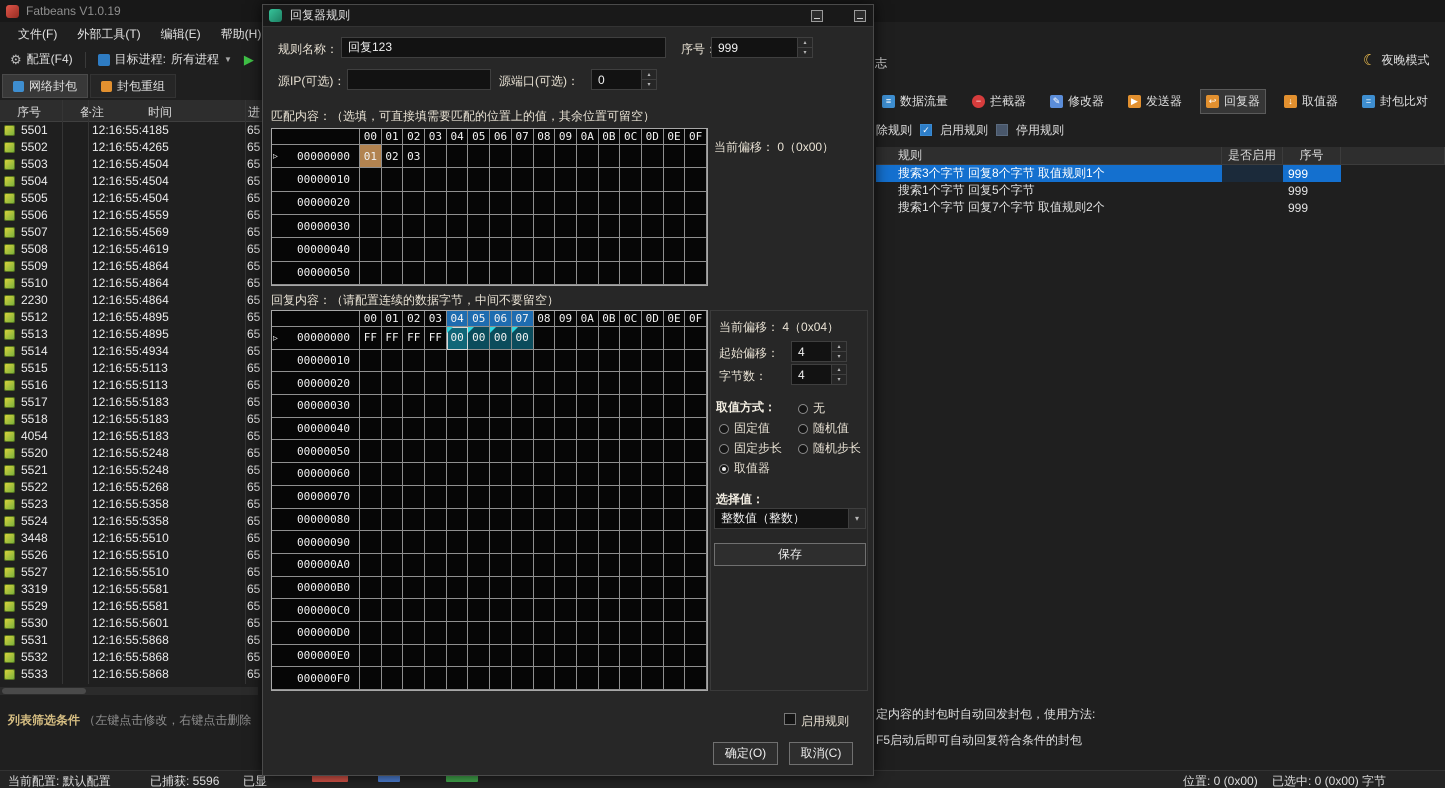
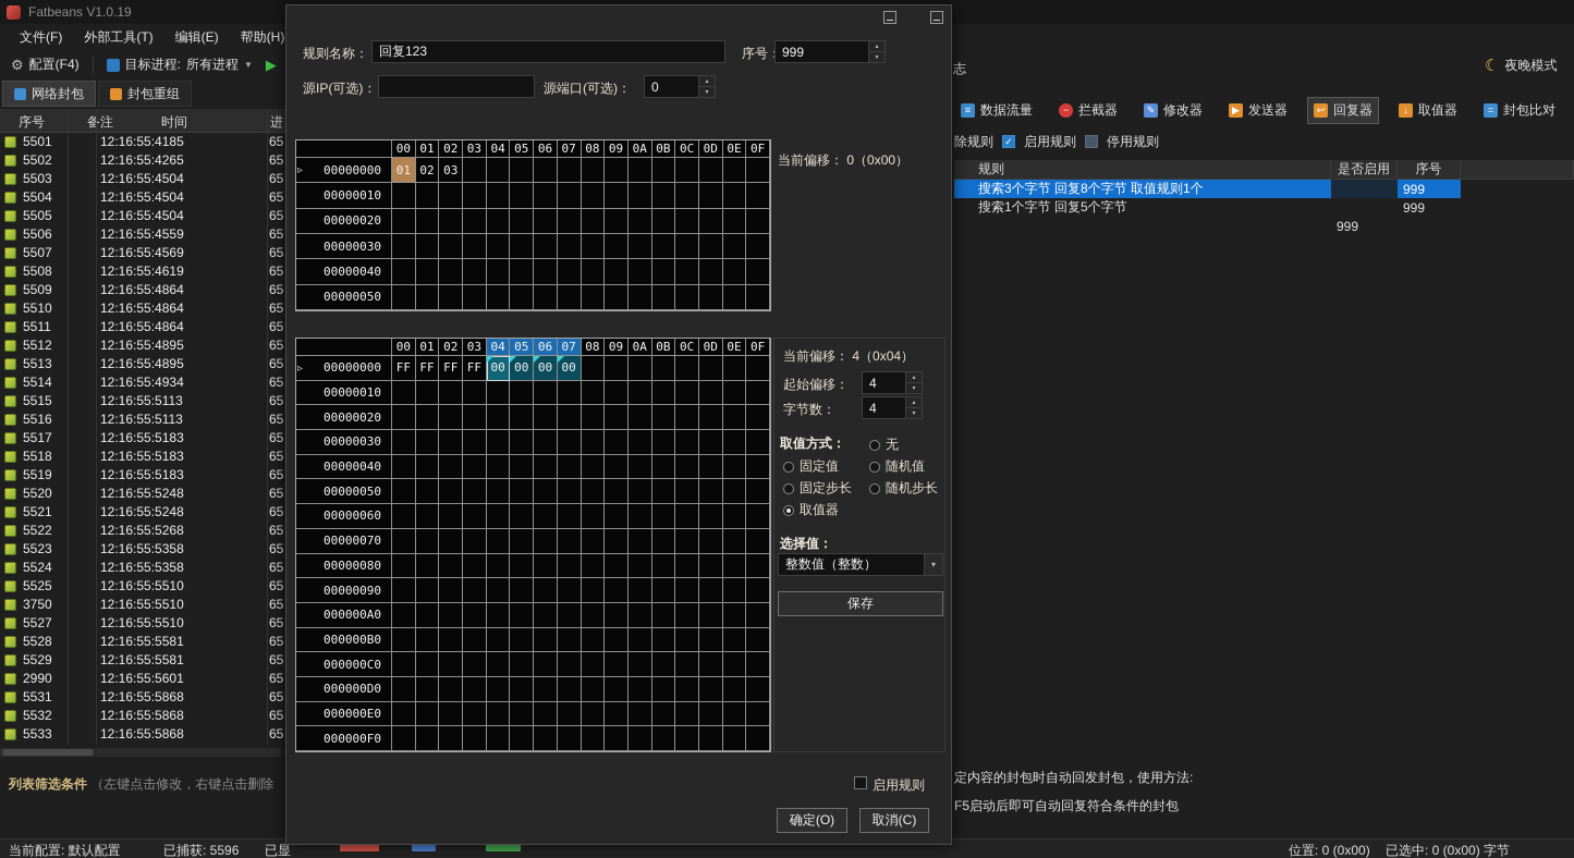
  Fatbeans V1.0.19
  文件(F)
  外部工具(T)
  编辑(E)
  帮助(H)
  ⚙
  配置(F4)
  目标进程:
  所有进程
  ▼
  ▶
  网络封包
  封包重组
  序号
  备注
  时间
  进
  5501
  12:16:55:4185
  65
  5502
  12:16:55:4265
  65
  5503
  12:16:55:4504
  65
  5504
  12:16:55:4504
  65
  5505
  12:16:55:4504
  65
  5506
  12:16:55:4559
  65
  5507
  12:16:55:4569
  65
  5508
  12:16:55:4619
  65
  5509
  12:16:55:4864
  65
  5510
  12:16:55:4864
  65
- 2230
+ 5511
  12:16:55:4864
  65
  5512
  12:16:55:4895
  65
  5513
  12:16:55:4895
  65
  5514
  12:16:55:4934
  65
  5515
  12:16:55:5113
  65
  5516
  12:16:55:5113
  65
  5517
  12:16:55:5183
  65
  5518
  12:16:55:5183
  65
- 4054
+ 5519
  12:16:55:5183
  65
  5520
  12:16:55:5248
  65
  5521
  12:16:55:5248
  65
  5522
  12:16:55:5268
  65
  5523
  12:16:55:5358
  65
  5524
  12:16:55:5358
  65
- 3448
+ 5525
  12:16:55:5510
  65
- 5526
+ 3750
  12:16:55:5510
  65
  5527
  12:16:55:5510
  65
- 3319
+ 5528
  12:16:55:5581
  65
  5529
  12:16:55:5581
  65
- 5530
+ 2990
  12:16:55:5601
  65
  5531
  12:16:55:5868
  65
  5532
  12:16:55:5868
  65
  5533
  12:16:55:5868
  65
  列表筛选条件 （左键点击修改，右键点击删除
  志
  ☾
  夜晚模式
  ≡
  数据流量
  −
  拦截器
  ✎
  修改器
  ▶
  发送器
  ↩
  回复器
  ↓
  取值器
  =
  封包比对
  除规则
  ✓
  启用规则
  停用规则
  规则
  是否启用
  序号
  搜索3个字节 回复8个字节 取值规则1个
  999
  搜索1个字节 回复5个字节
  999
- 搜索1个字节 回复7个字节 取值规则2个
  999
  定内容的封包时自动回发封包，使用方法:
  F5启动后即可自动回复符合条件的封包
  当前配置: 默认配置
  已捕获: 5596
  已显
  位置: 0 (0x00)
  已选中: 0 (0x00) 字节
- 回复器规则
  规则名称：
  回复123
  999
  源IP(可选)：
  源端口(可选)：
  0
- 匹配内容：（选填，可直接填需要匹配的位置上的值，其余位置可留空）
  00
  01
  02
  03
  04
  05
  06
  07
  08
  09
  0A
  0B
  0C
  0D
  0E
  0F
  00000000
  ▷
  01
  02
  03
  00000010
  00000020
  00000030
  00000040
  00000050
  当前偏移： 0（0x00）
- 回复内容：（请配置连续的数据字节，中间不要留空）
  00
  01
  02
  03
  04
  05
  06
  07
  08
  09
  0A
  0B
  0C
  0D
  0E
  0F
  00000000
  ▷
  FF
  FF
  FF
  FF
  00
  00
  00
  00
  00000010
  00000020
  00000030
  00000040
  00000050
  00000060
  00000070
  00000080
  00000090
  000000A0
  000000B0
  000000C0
  000000D0
  000000E0
  000000F0
  当前偏移： 4（0x04）
  起始偏移：
  4
  字节数：
  4
  取值方式：
  无
  固定值
  随机值
  固定步长
  随机步长
  取值器
  选择值：
  整数值（整数）
  ▾
  保存
  启用规则
  确定(O)
  取消(C)
